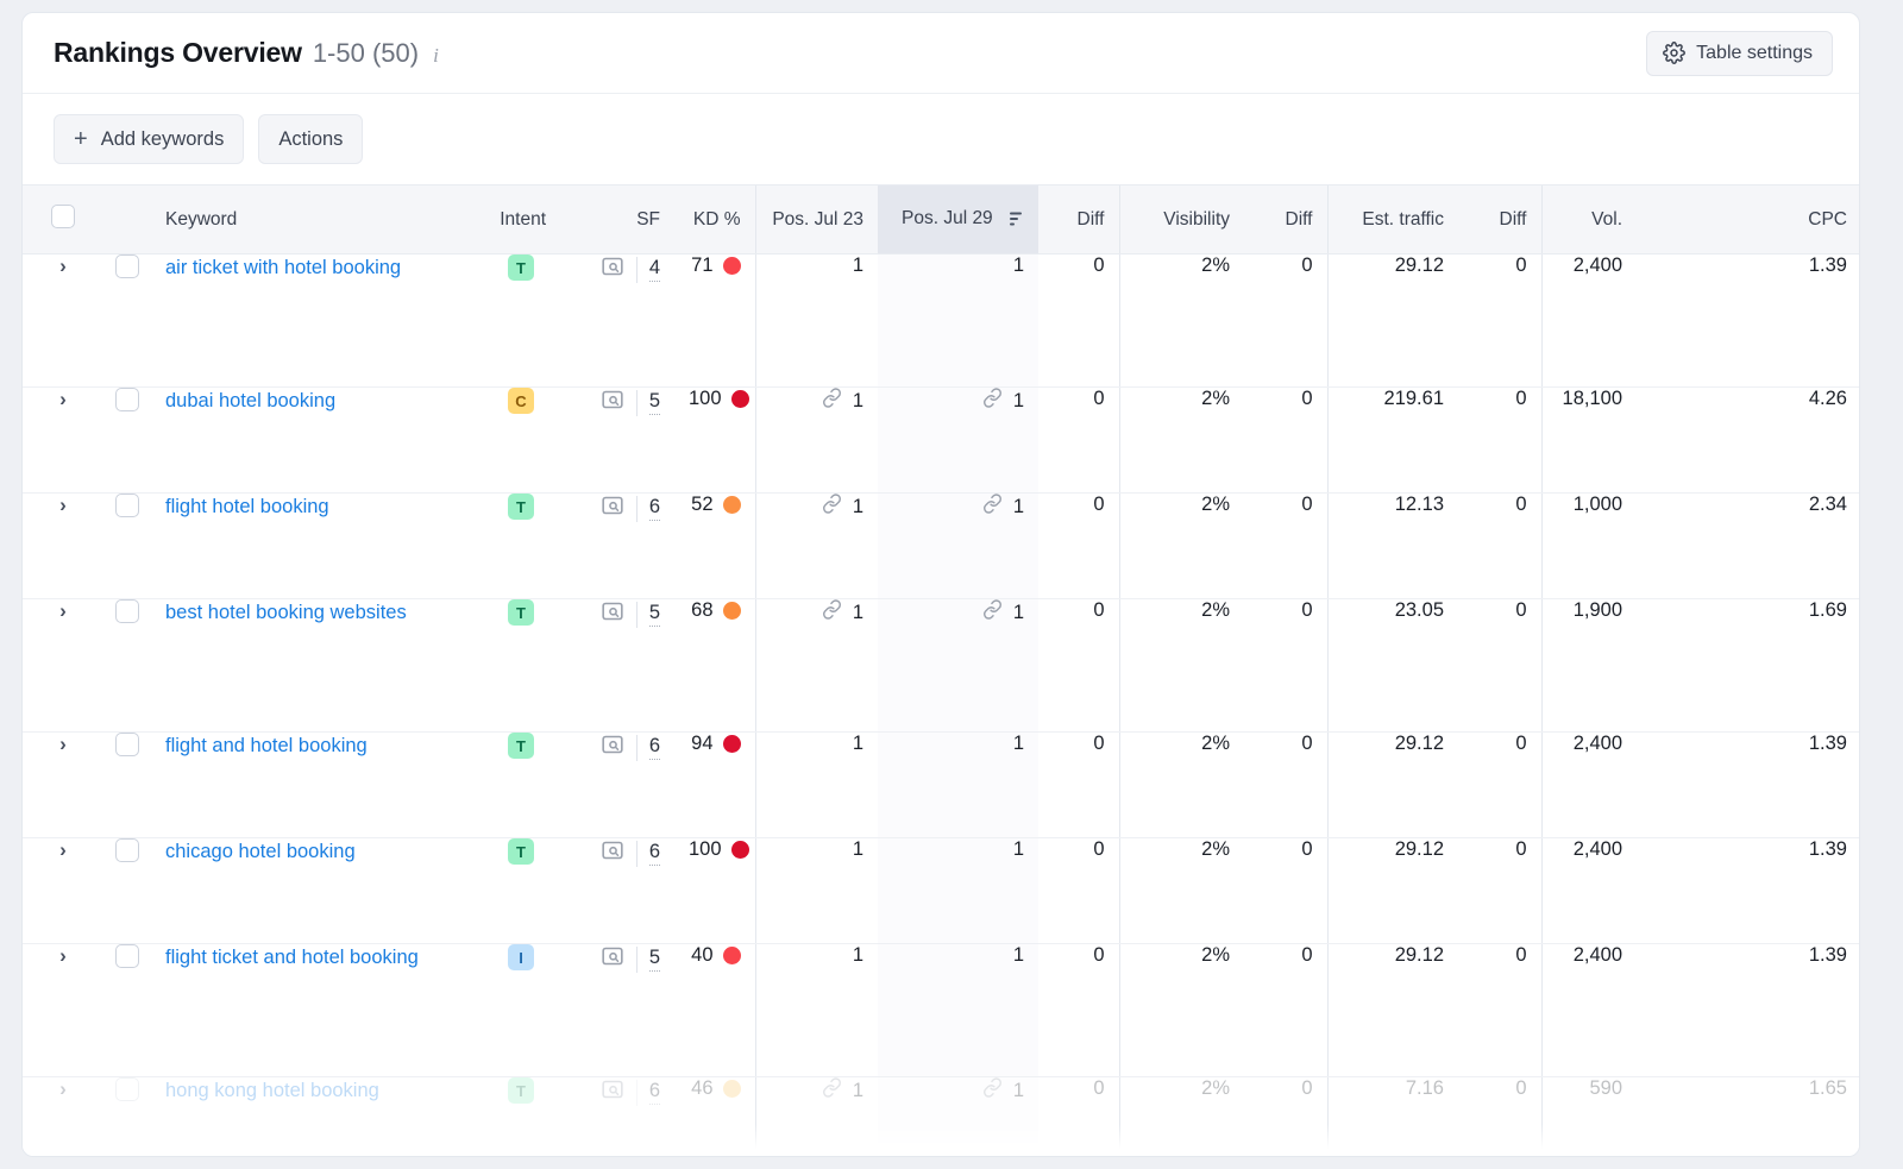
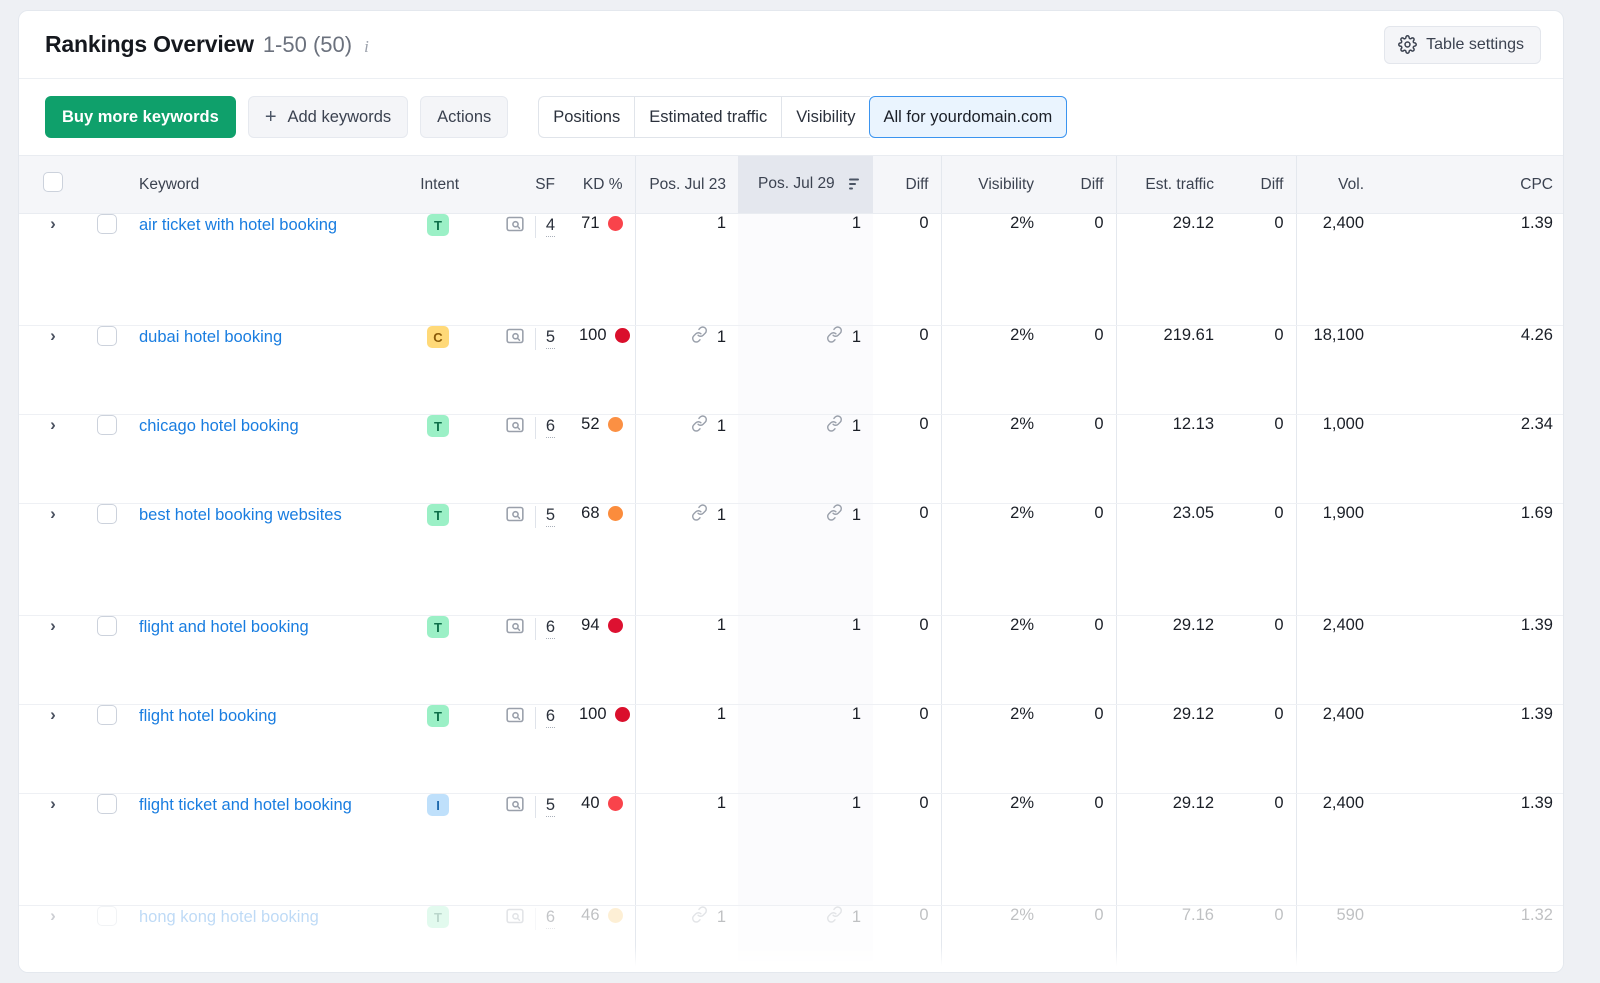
  Rankings Overview
  1-50 (50)
  i
  Table settings
+ Buy more keywords
  +
  Add keywords
  Actions
+ Positions
+ Estimated traffic
+ Visibility
+ All for yourdomain.com
  		Keyword	Intent	SF	KD %	Pos. Jul 23	Pos. Jul 29	Diff	Visibility	Diff	Est. traffic	Diff	Vol.	CPC
  ›		air ticket with hotel booking	T	4	71	1	1	0	2%	0	29.12	0	2,400	1.39
  ›		dubai hotel booking	C	5	100	1	1	0	2%	0	219.61	0	18,100	4.26
- ›		flight hotel booking	T	6	52	1	1	0	2%	0	12.13	0	1,000	2.34
+ ›		chicago hotel booking	T	6	52	1	1	0	2%	0	12.13	0	1,000	2.34
  ›		best hotel booking websites	T	5	68	1	1	0	2%	0	23.05	0	1,900	1.69
  ›		flight and hotel booking	T	6	94	1	1	0	2%	0	29.12	0	2,400	1.39
- ›		chicago hotel booking	T	6	100	1	1	0	2%	0	29.12	0	2,400	1.39
+ ›		flight hotel booking	T	6	100	1	1	0	2%	0	29.12	0	2,400	1.39
  ›		flight ticket and hotel booking	I	5	40	1	1	0	2%	0	29.12	0	2,400	1.39
- ›		hong kong hotel booking	T	6	46	1	1	0	2%	0	7.16	0	590	1.65
+ ›		hong kong hotel booking	T	6	46	1	1	0	2%	0	7.16	0	590	1.32
